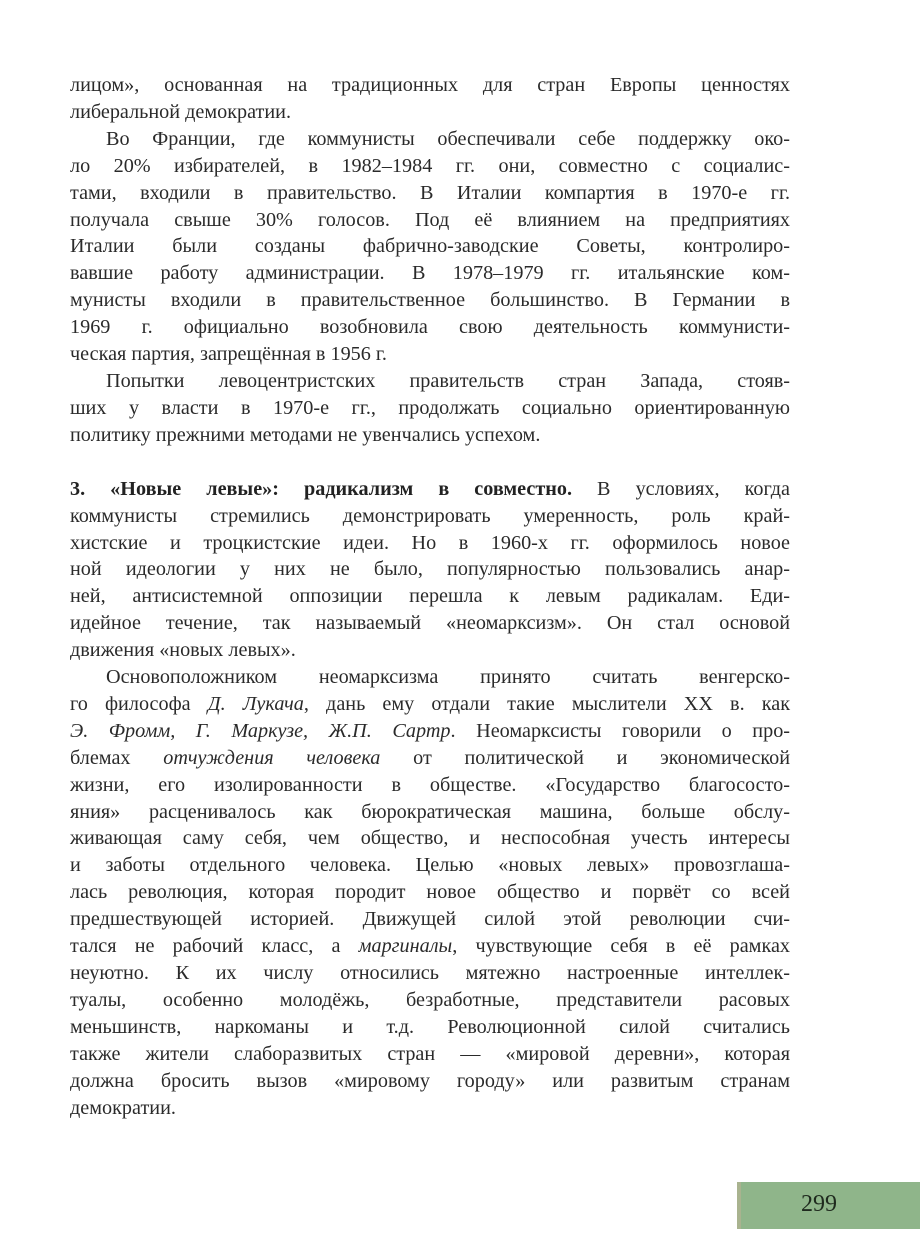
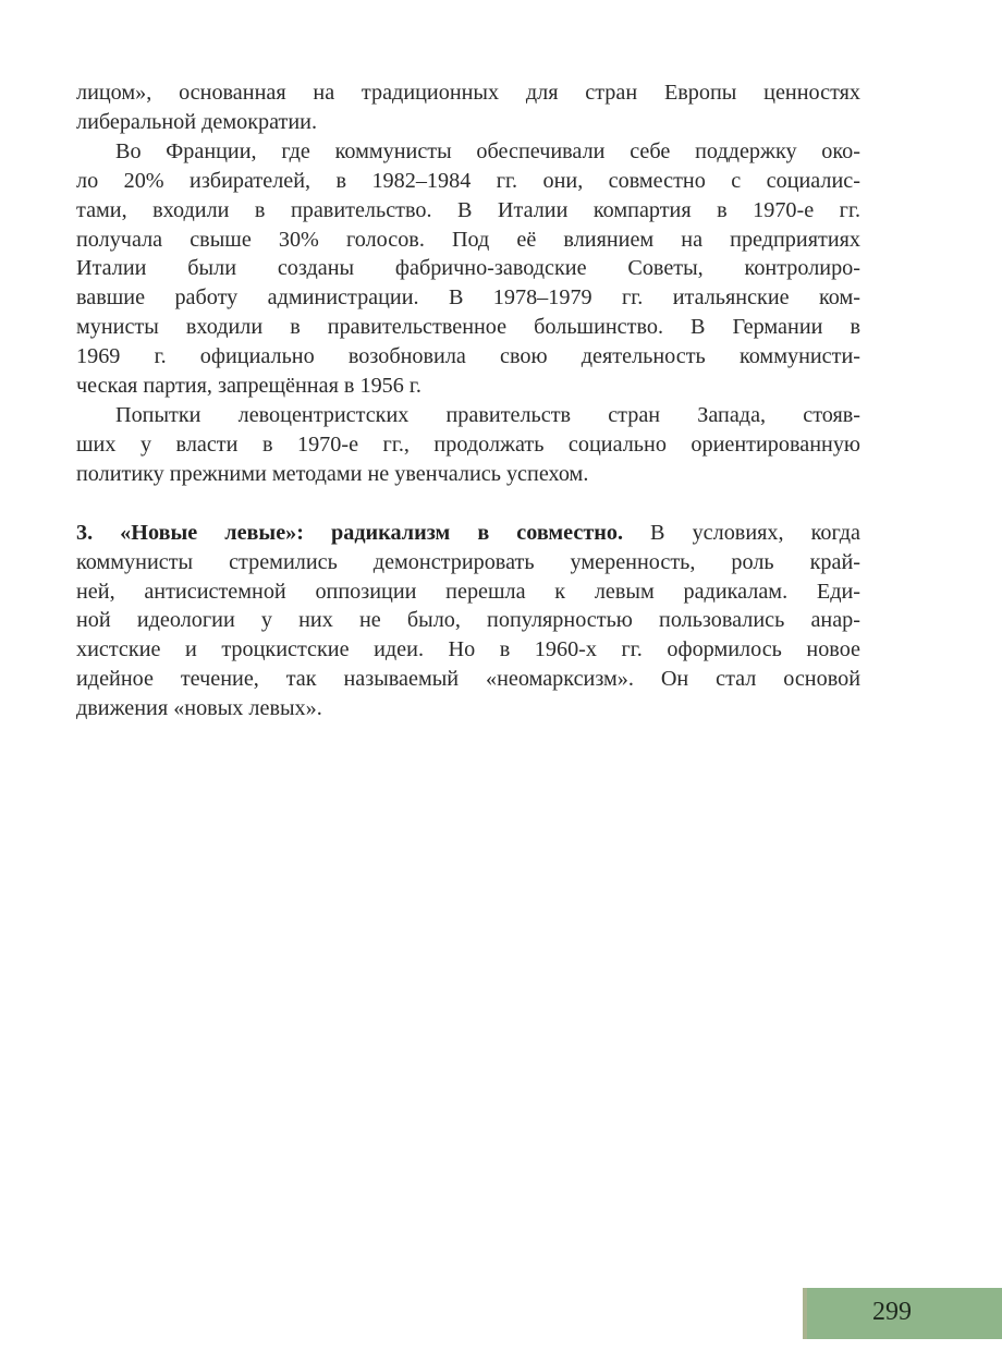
  лицом», основанная на традиционных для стран Европы ценностях
  либеральной демократии.
  Во Франции, где коммунисты обеспечивали себе поддержку око-
  ло 20% избирателей, в 1982–1984 гг. они, совместно с социалис-
  тами, входили в правительство. В Италии компартия в 1970-е гг.
  получала свыше 30% голосов. Под её влиянием на предприятиях
  Италии были созданы фабрично-заводские Советы, контролиро-
  вавшие работу администрации. В 1978–1979 гг. итальянские ком-
  мунисты входили в правительственное большинство. В Германии в
  1969 г. официально возобновила свою деятельность коммунисти-
  ческая партия, запрещённая в 1956 г.
  Попытки левоцентристских правительств стран Запада, стояв-
  ших у власти в 1970-е гг., продолжать социально ориентированную
  политику прежними методами не увенчались успехом.
  3. «Новые левые»: радикализм в совместно. В условиях, когда
  коммунисты стремились демонстрировать умеренность, роль край-
- хистские и троцкистские идеи. Но в 1960-х гг. оформилось новое
+ ней, антисистемной оппозиции перешла к левым радикалам. Еди-
  ной идеологии у них не было, популярностью пользовались анар-
- ней, антисистемной оппозиции перешла к левым радикалам. Еди-
+ хистские и троцкистские идеи. Но в 1960-х гг. оформилось новое
  идейное течение, так называемый «неомарксизм». Он стал основой
  движения «новых левых».
- Основоположником неомарксизма принято считать венгерско-
- го философа Д. Лукача, дань ему отдали такие мыслители XX в. как
- Э. Фромм, Г. Маркузе, Ж.П. Сартр. Неомарксисты говорили о про-
- блемах отчуждения человека от политической и экономической
- жизни, его изолированности в обществе. «Государство благососто-
- яния» расценивалось как бюрократическая машина, больше обслу-
- живающая саму себя, чем общество, и неспособная учесть интересы
- и заботы отдельного человека. Целью «новых левых» провозглаша-
- лась революция, которая породит новое общество и порвёт со всей
- предшествующей историей. Движущей силой этой революции счи-
- тался не рабочий класс, а маргиналы, чувствующие себя в её рамках
- неуютно. К их числу относились мятежно настроенные интеллек-
- туалы, особенно молодёжь, безработные, представители расовых
- меньшинств, наркоманы и т.д. Революционной силой считались
- также жители слаборазвитых стран — «мировой деревни», которая
- должна бросить вызов «мировому городу» или развитым странам
- демократии.
  299
